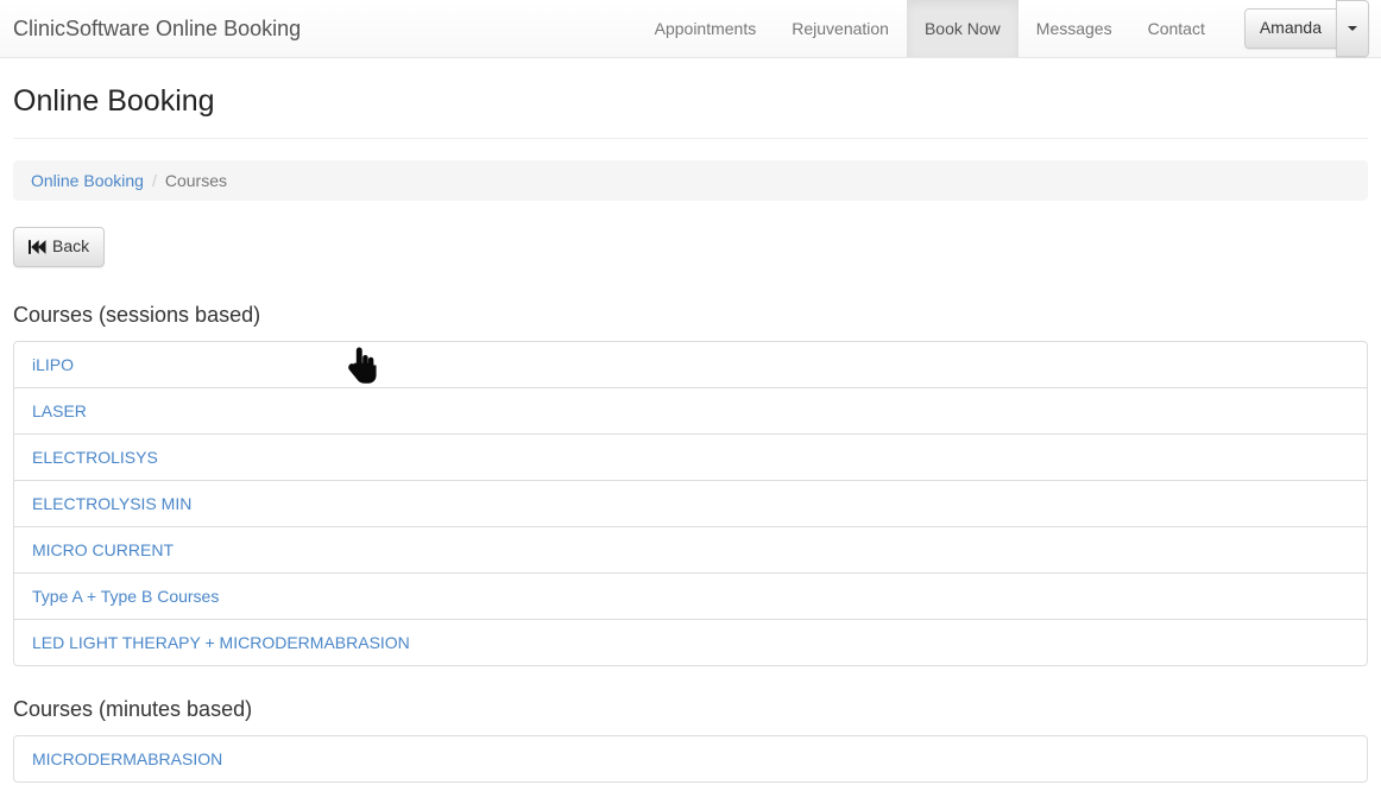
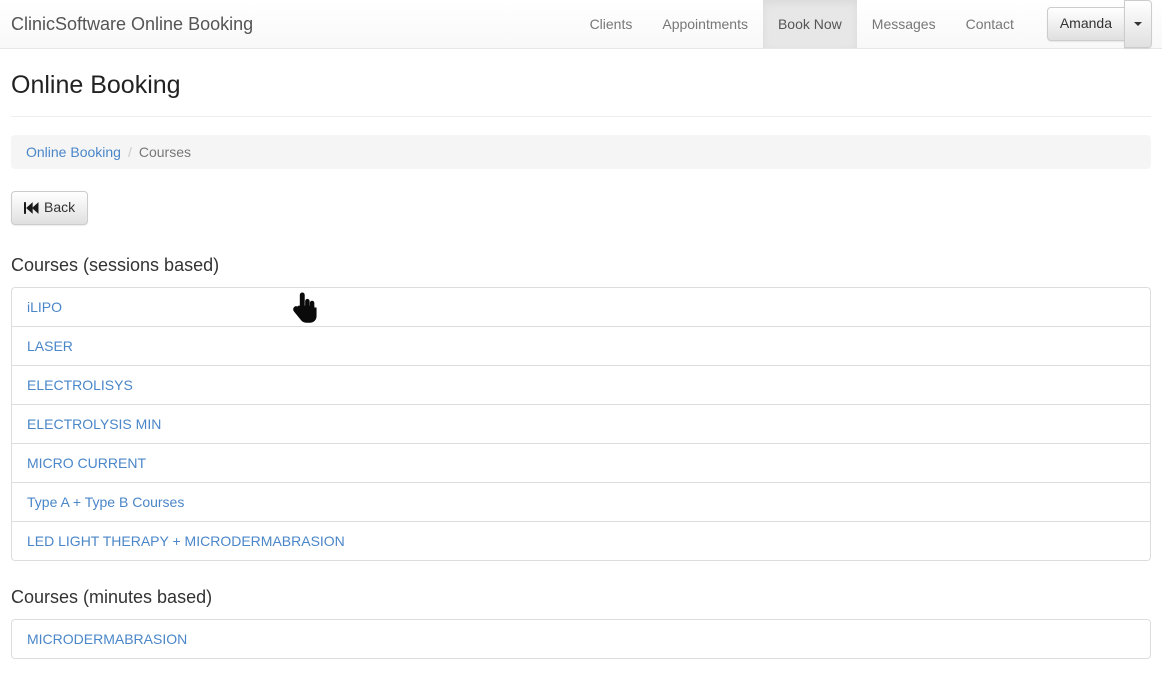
  ClinicSoftware Online Booking
+ Clients
  Appointments
- Rejuvenation
  Book Now
  Messages
  Contact
  Amanda
  Online Booking
  Online Booking
  /
  Courses
  Back
  Courses (sessions based)
  iLIPO
  LASER
  ELECTROLISYS
  ELECTROLYSIS MIN
  MICRO CURRENT
  Type A + Type B Courses
  LED LIGHT THERAPY + MICRODERMABRASION
  Courses (minutes based)
  MICRODERMABRASION
